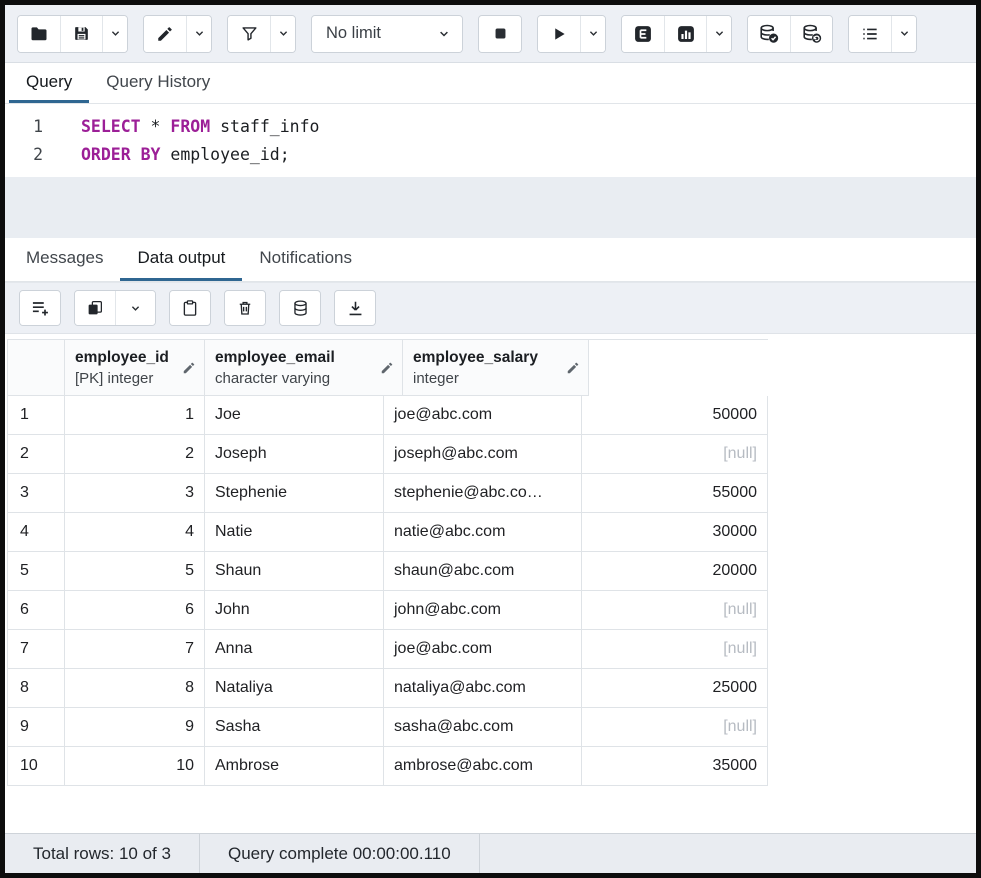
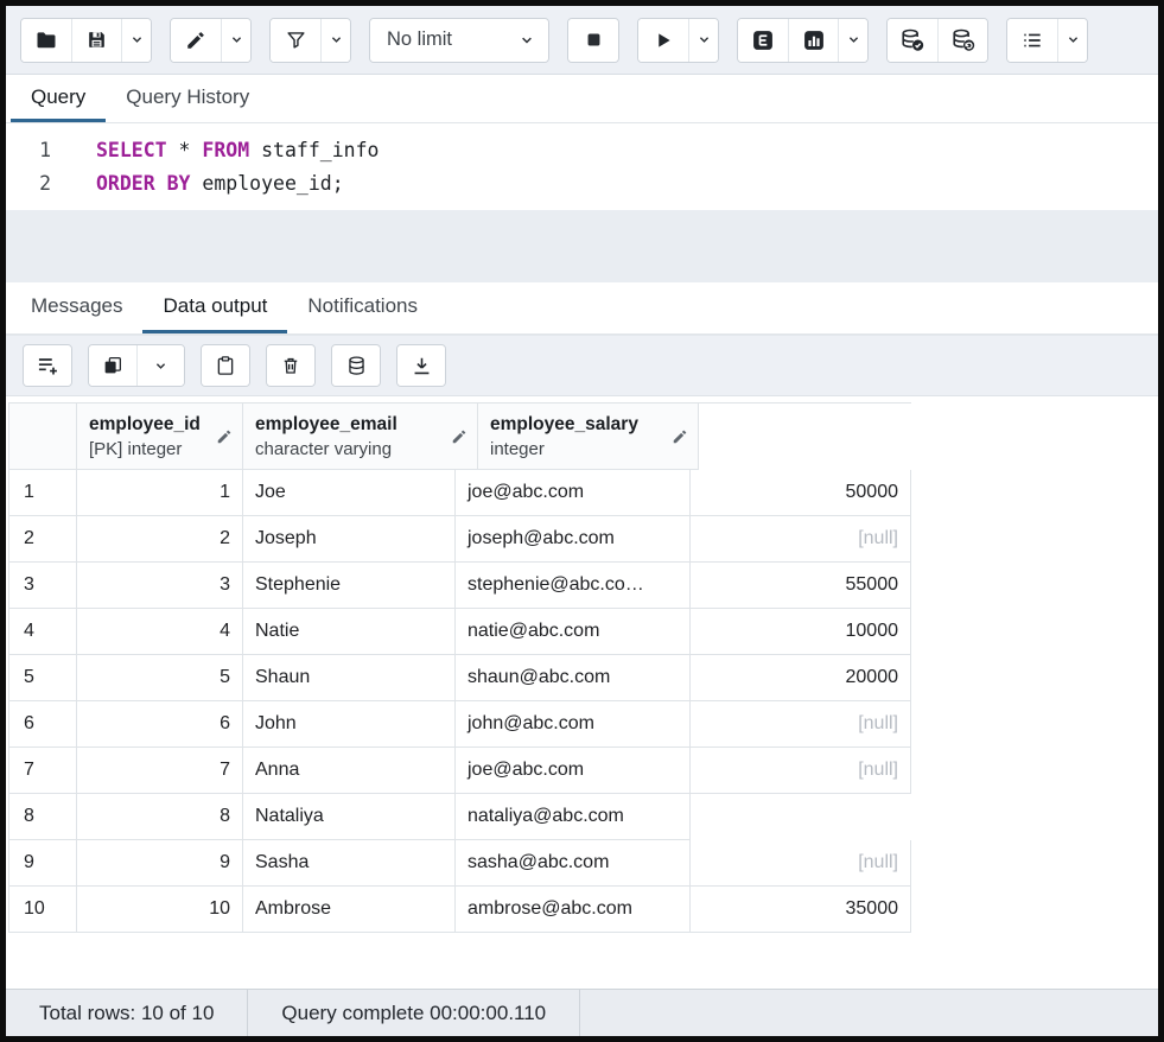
  No limit
  Query
  Query History
  1
  SELECT * FROM staff_info
  2
  ORDER BY employee_id;
  Messages
  Data output
  Notifications
  employee_id
  [PK] integer
  employee_email
  character varying
  employee_salary
  integer
  1
  1
  Joe
  joe@abc.com
  50000
  2
  2
  Joseph
  joseph@abc.com
  [null]
  3
  3
  Stephenie
  stephenie@abc.co…
  55000
  4
  4
  Natie
  natie@abc.com
- 30000
+ 10000
  5
  5
  Shaun
  shaun@abc.com
  20000
  6
  6
  John
  john@abc.com
  [null]
  7
  7
  Anna
  joe@abc.com
  [null]
  8
  8
  Nataliya
  nataliya@abc.com
- 25000
  9
  9
  Sasha
  sasha@abc.com
  [null]
  10
  10
  Ambrose
  ambrose@abc.com
  35000
- Total rows: 10 of 3
+ Total rows: 10 of 10
  Query complete 00:00:00.110
